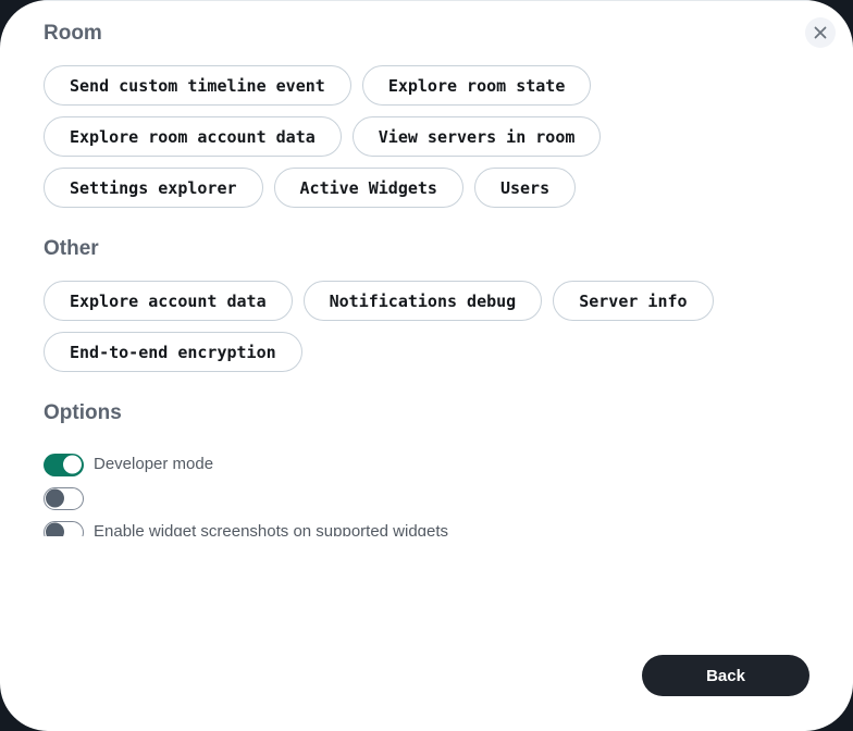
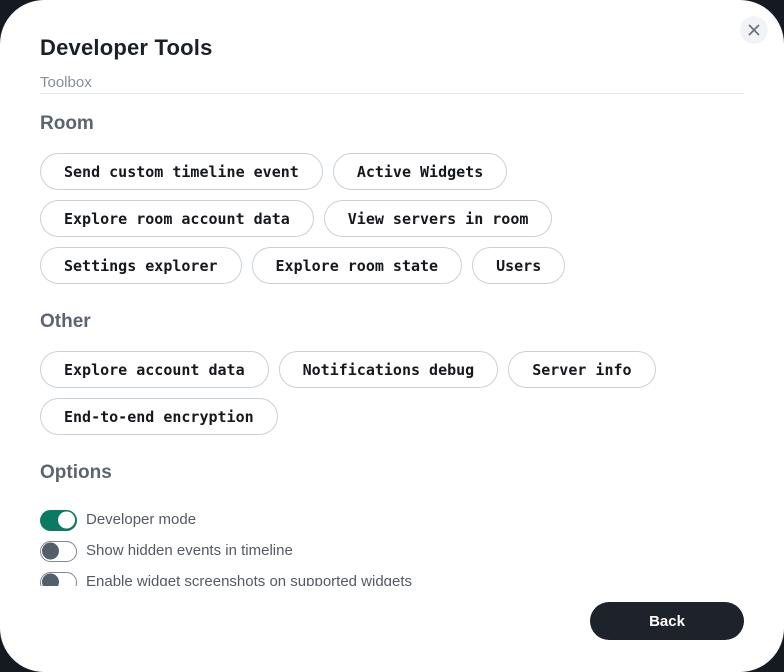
+ Developer Tools
+ Toolbox
  Room
  Send custom timeline event
- Explore room state
+ Active Widgets
  Explore room account data
  View servers in room
  Settings explorer
- Active Widgets
+ Explore room state
  Users
  Other
  Explore account data
  Notifications debug
  Server info
  End-to-end encryption
  Options
  Developer mode
+ Show hidden events in timeline
  Enable widget screenshots on supported widgets
  Back
